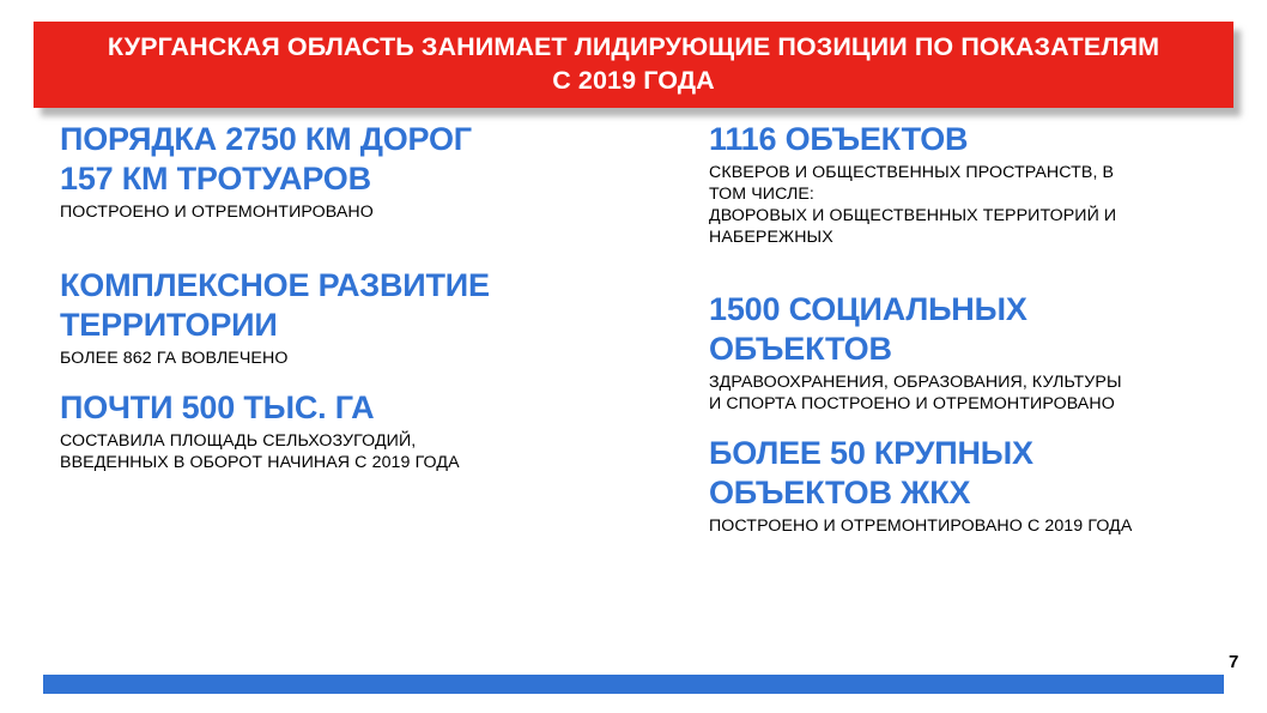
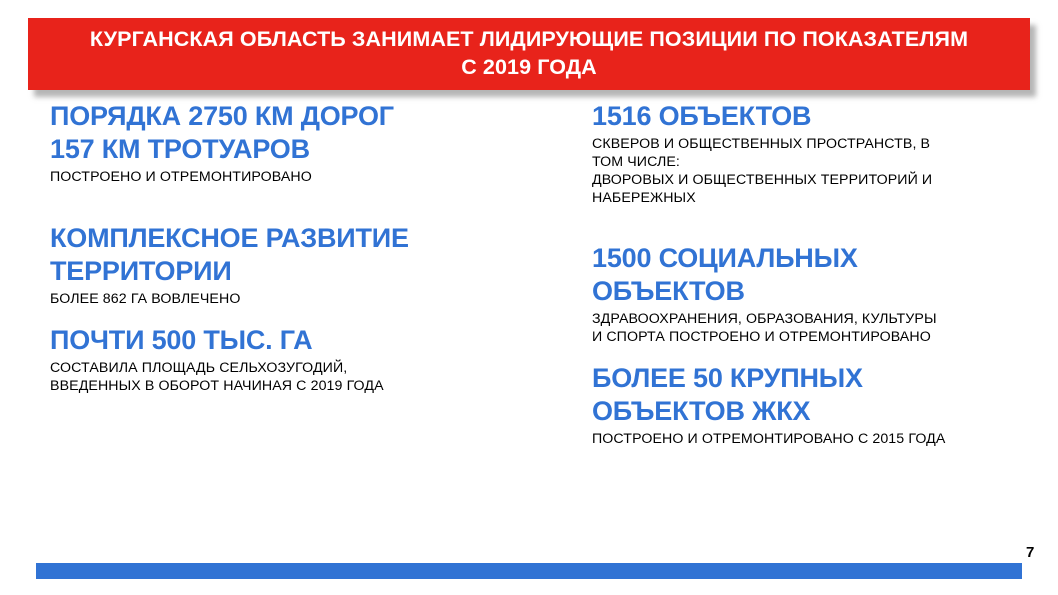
  КУРГАНСКАЯ ОБЛАСТЬ ЗАНИМАЕТ ЛИДИРУЮЩИЕ ПОЗИЦИИ ПО ПОКАЗАТЕЛЯМ
  С 2019 ГОДА
  ПОРЯДКА 2750 КМ ДОРОГ
  157 КМ ТРОТУАРОВ
  ПОСТРОЕНО И ОТРЕМОНТИРОВАНО
  КОМПЛЕКСНОЕ РАЗВИТИЕ
  ТЕРРИТОРИИ
  БОЛЕЕ 862 ГА ВОВЛЕЧЕНО
  ПОЧТИ 500 ТЫС. ГА
  СОСТАВИЛА ПЛОЩАДЬ СЕЛЬХОЗУГОДИЙ,
  ВВЕДЕННЫХ В ОБОРОТ НАЧИНАЯ С 2019 ГОДА
- 1116 ОБЪЕКТОВ
+ 1516 ОБЪЕКТОВ
  СКВЕРОВ И ОБЩЕСТВЕННЫХ ПРОСТРАНСТВ, В
  ТОМ ЧИСЛЕ:
  ДВОРОВЫХ И ОБЩЕСТВЕННЫХ ТЕРРИТОРИЙ И
  НАБЕРЕЖНЫХ
  1500 СОЦИАЛЬНЫХ
  ОБЪЕКТОВ
  ЗДРАВООХРАНЕНИЯ, ОБРАЗОВАНИЯ, КУЛЬТУРЫ
  И СПОРТА ПОСТРОЕНО И ОТРЕМОНТИРОВАНО
  БОЛЕЕ 50 КРУПНЫХ
  ОБЪЕКТОВ ЖКХ
- ПОСТРОЕНО И ОТРЕМОНТИРОВАНО С 2019 ГОДА
+ ПОСТРОЕНО И ОТРЕМОНТИРОВАНО С 2015 ГОДА
  7
